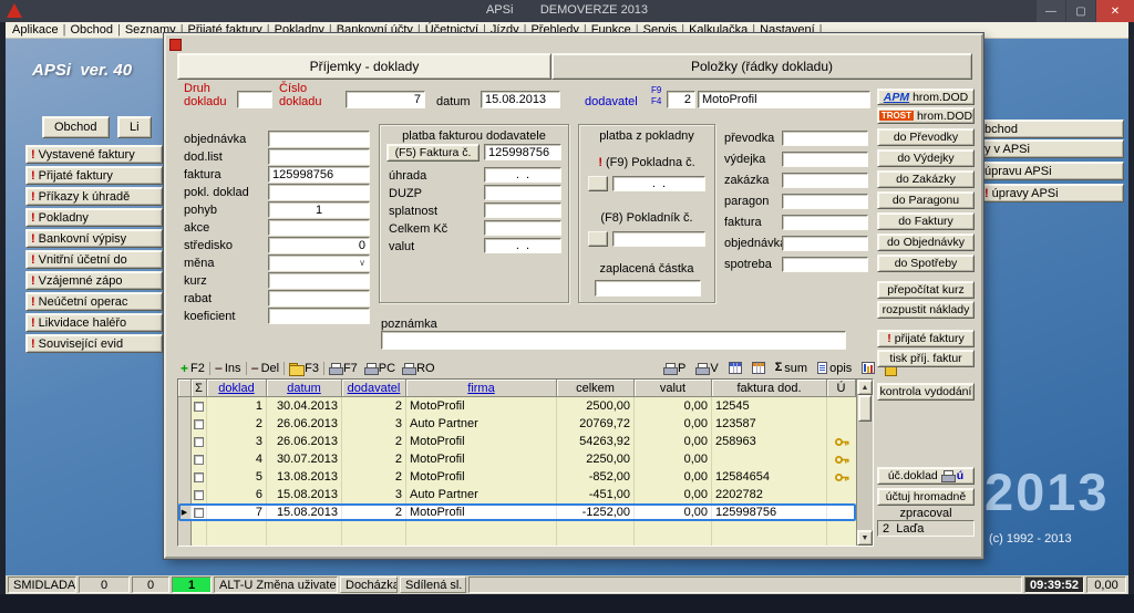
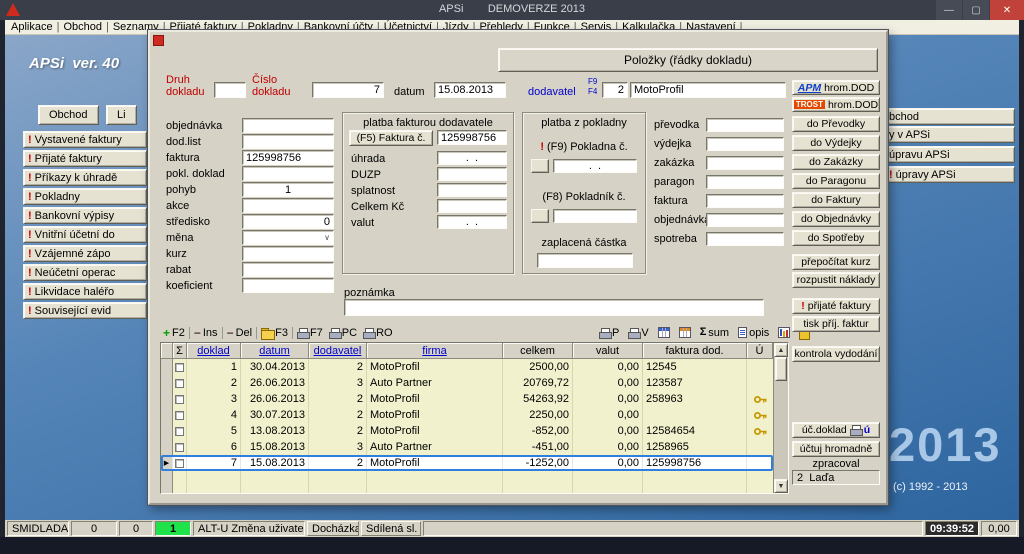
  APSi DEMOVERZE 2013
  —
  ▢
  ✕
  Aplikace
  |
  Obchod
  |
  Seznamy
  |
  Přijaté faktury
  |
  Pokladny
  |
  Bankovní účty
  |
  Účetnictví
  |
  Jízdy
  |
  Přehledy
  |
  Funkce
  |
  Servis
  |
  Kalkulačka
  |
  Nastavení
  |
  APSi ver. 40
  Obchod
  Li
  !
  Vystavené faktury
  !
  Přijaté faktury
  !
  Příkazy k úhradě
  !
  Pokladny
  !
  Bankovní výpisy
  !
  Vnitřní účetní do
  !
  Vzájemné zápo
  !
  Neúčetní operac
  !
  Likvidace haléřo
  !
  Související evid
  2013
  (c) 1992 - 2013
  bchod
  y v APSi
  úpravu APSi
  !
  úpravy APSi
- Příjemky - doklady
  Položky (řádky dokladu)
  Druh dokladu
  Číslo dokladu
  7
  datum
  15.08.2013
  dodavatel
  F9
  F4
  2
  MotoProfil
  APM
  hrom.DOD
  TROST
  hrom.DOD
  platba fakturou dodavatele
  (F5) Faktura č.
  125998756
  úhrada
  . .
  DUZP
  splatnost
  Celkem Kč
  valut
  . .
  platba z pokladny
  ! (F9) Pokladna č.
  . .
  (F8) Pokladník č.
  zaplacená částka
  kontrola vydodání
  úč.doklad
  ú
  účtuj hromadně
  zpracoval
  2 Laďa
  poznámka
  +
  F2
  −
  Ins
  −
  Del
  F3
  F7
  PC
  RO
  P
  V
  Σ
  sum
  opis
  Σ
  doklad
  datum
  dodavatel
  firma
  celkem
  valut
  faktura dod.
  Ú
  1
  30.04.2013
  2
  MotoProfil
  2500,00
  0,00
  12545
  2
  26.06.2013
  3
  Auto Partner
  20769,72
  0,00
  123587
  3
  26.06.2013
  2
  MotoProfil
  54263,92
  0,00
  258963
  4
  30.07.2013
  2
  MotoProfil
  2250,00
  0,00
  5
  13.08.2013
  2
  MotoProfil
  -852,00
  0,00
  12584654
  6
  15.08.2013
  3
  Auto Partner
  -451,00
  0,00
- 2202782
+ 1258965
  7
  15.08.2013
  2
  MotoProfil
  -1252,00
  0,00
  125998756
  objednávka
  dod.list
  faktura
  125998756
  pokl. doklad
  pohyb
  1
  akce
  středisko
  0
  měna
  ∨
  kurz
  rabat
  koeficient
  převodka
  výdejka
  zakázka
  paragon
  faktura
  objednávk
  spotreba
  do Převodky
  do Výdejky
  do Zakázky
  do Paragonu
  do Faktury
  do Objednávky
  do Spotřeby
  přepočítat kurz
  rozpustit náklady
  !
  přijaté faktury
  tisk příj. faktur
  SMIDLADA
  0
  0
  1
  ALT-U Změna uživatel
  Docházka
  Sdílená sl.
  09:39:52
  0,00
